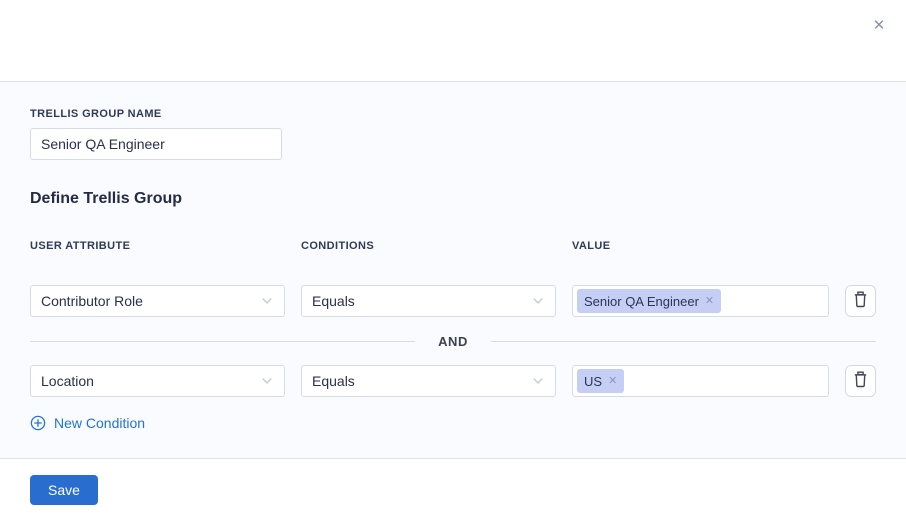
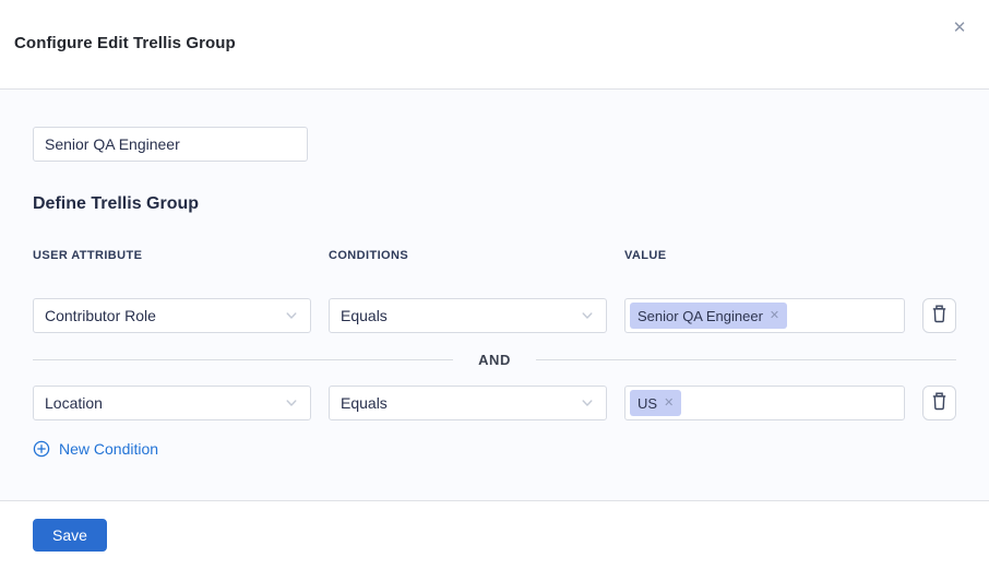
+ Configure Edit Trellis Group
  ✕
- TRELLIS GROUP NAME
  Senior QA Engineer
  Define Trellis Group
  USER ATTRIBUTE
  CONDITIONS
  VALUE
  Contributor Role
  Equals
  Senior QA Engineer
  ✕
  AND
  Location
  Equals
  US
  ✕
  New Condition
  Save
